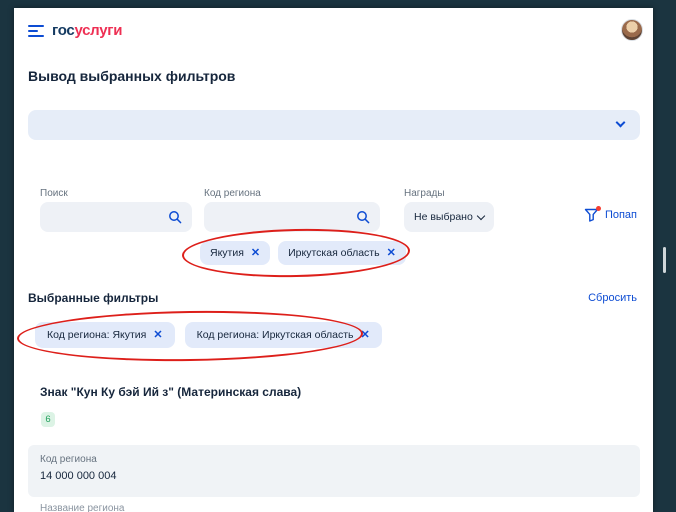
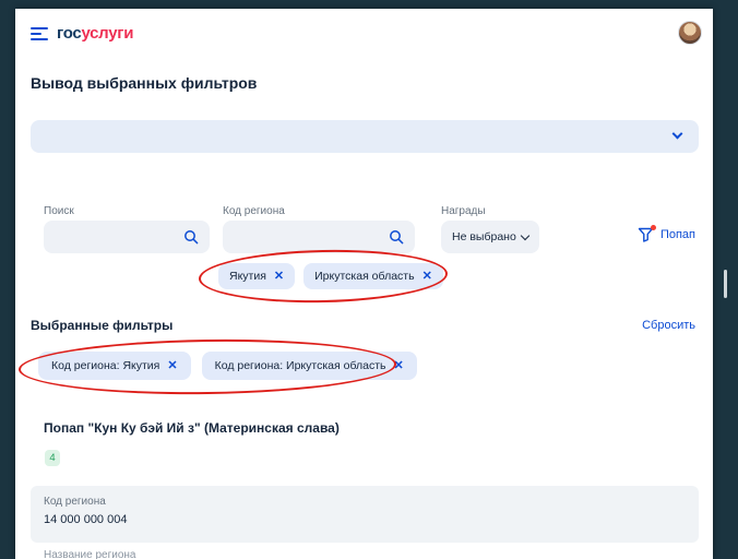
  госуслуги
  Вывод выбранных фильтров
  Поиск
  Код региона
  Награды
  Не выбрано
  Попап
  Якутия
  ✕
  Иркутская область
  ✕
  Выбранные фильтры
  Сбросить
  Код региона: Якутия
  ✕
  Код региона: Иркутская область
  ✕
- Знак "Кун Ку бэй Ий з" (Материнская слава)
+ Попап "Кун Ку бэй Ий з" (Материнская слава)
- 6
+ 4
  Код региона
  14 000 000 004
  Название региона
